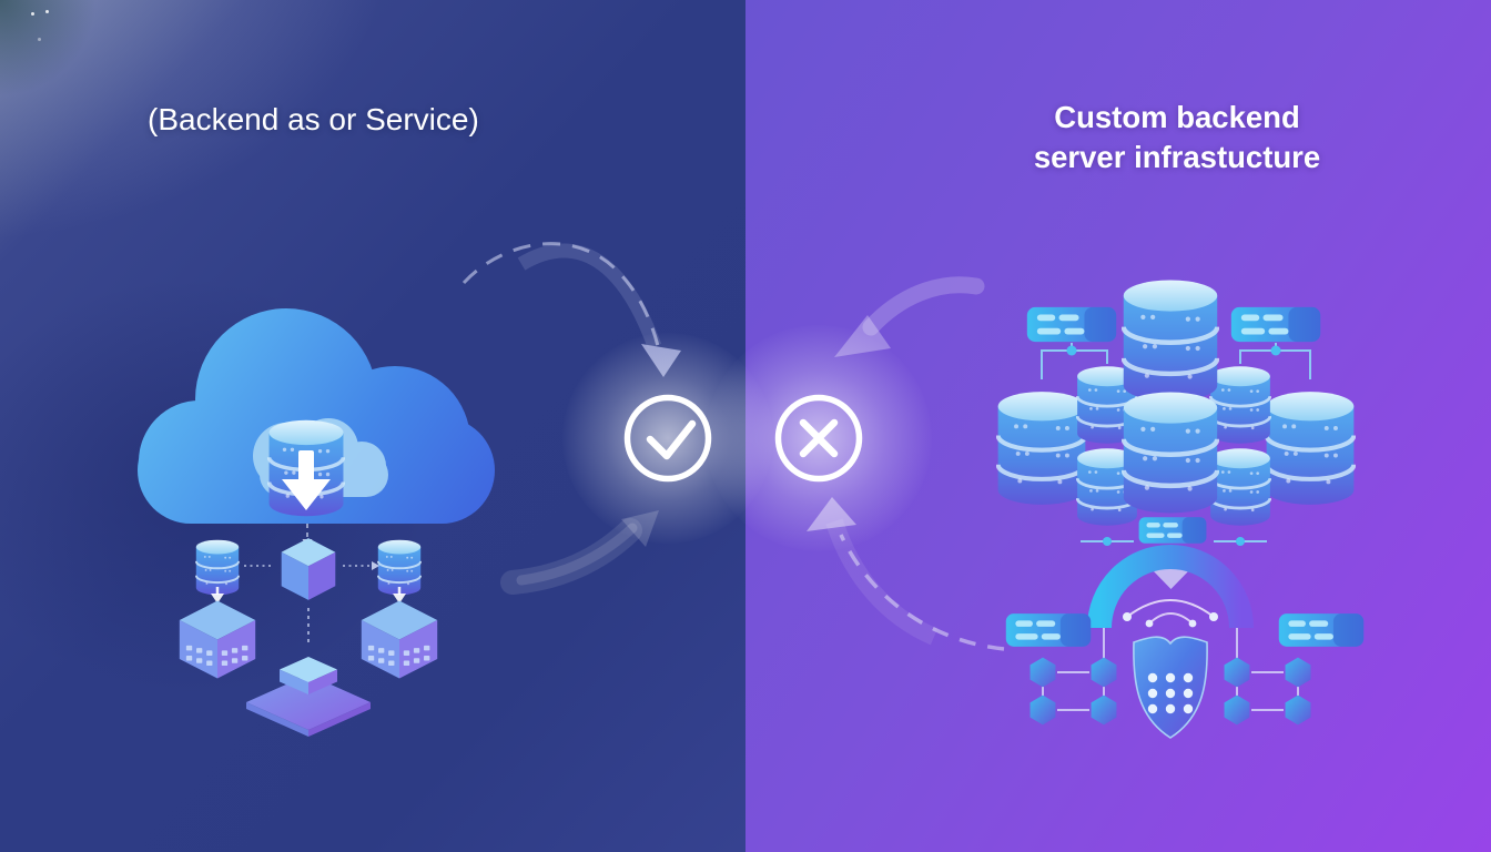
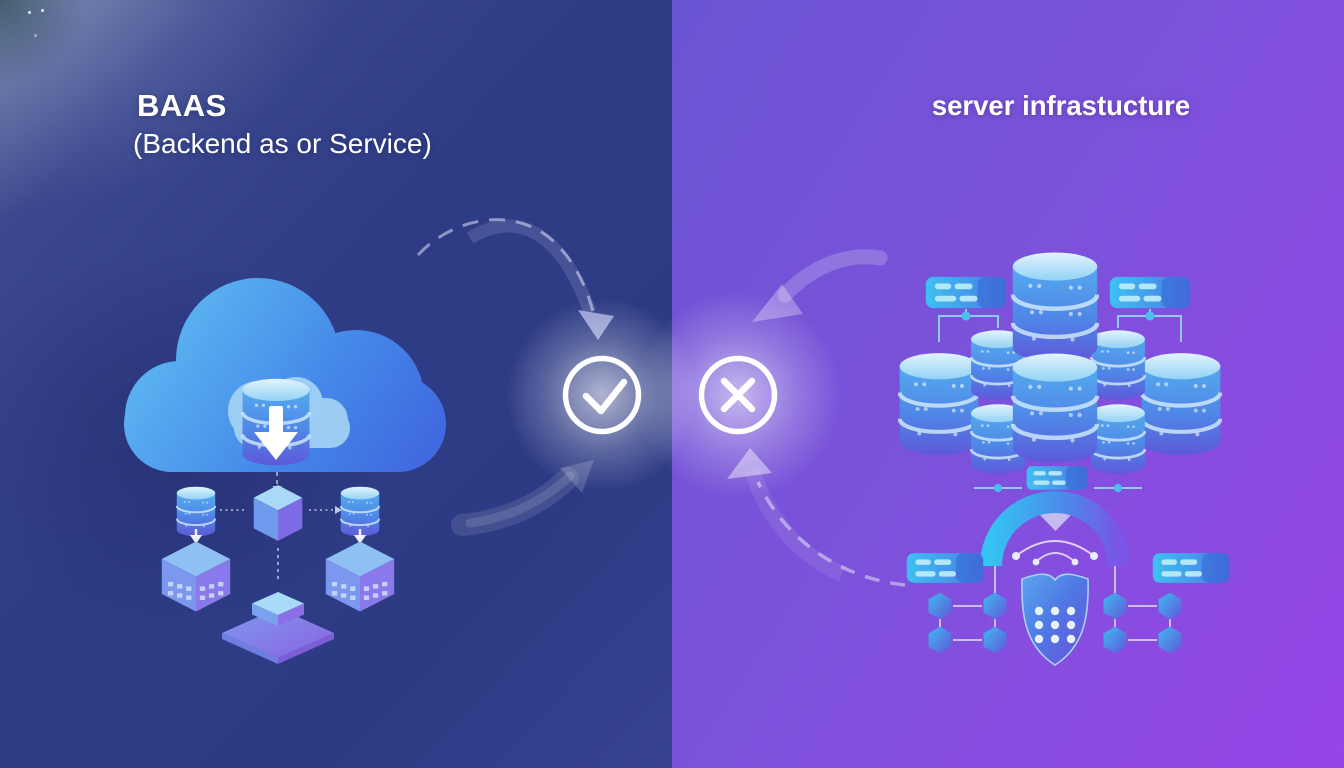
+ BAAS
  (Backend as or Service)
- Custom backend
  server infrastucture
